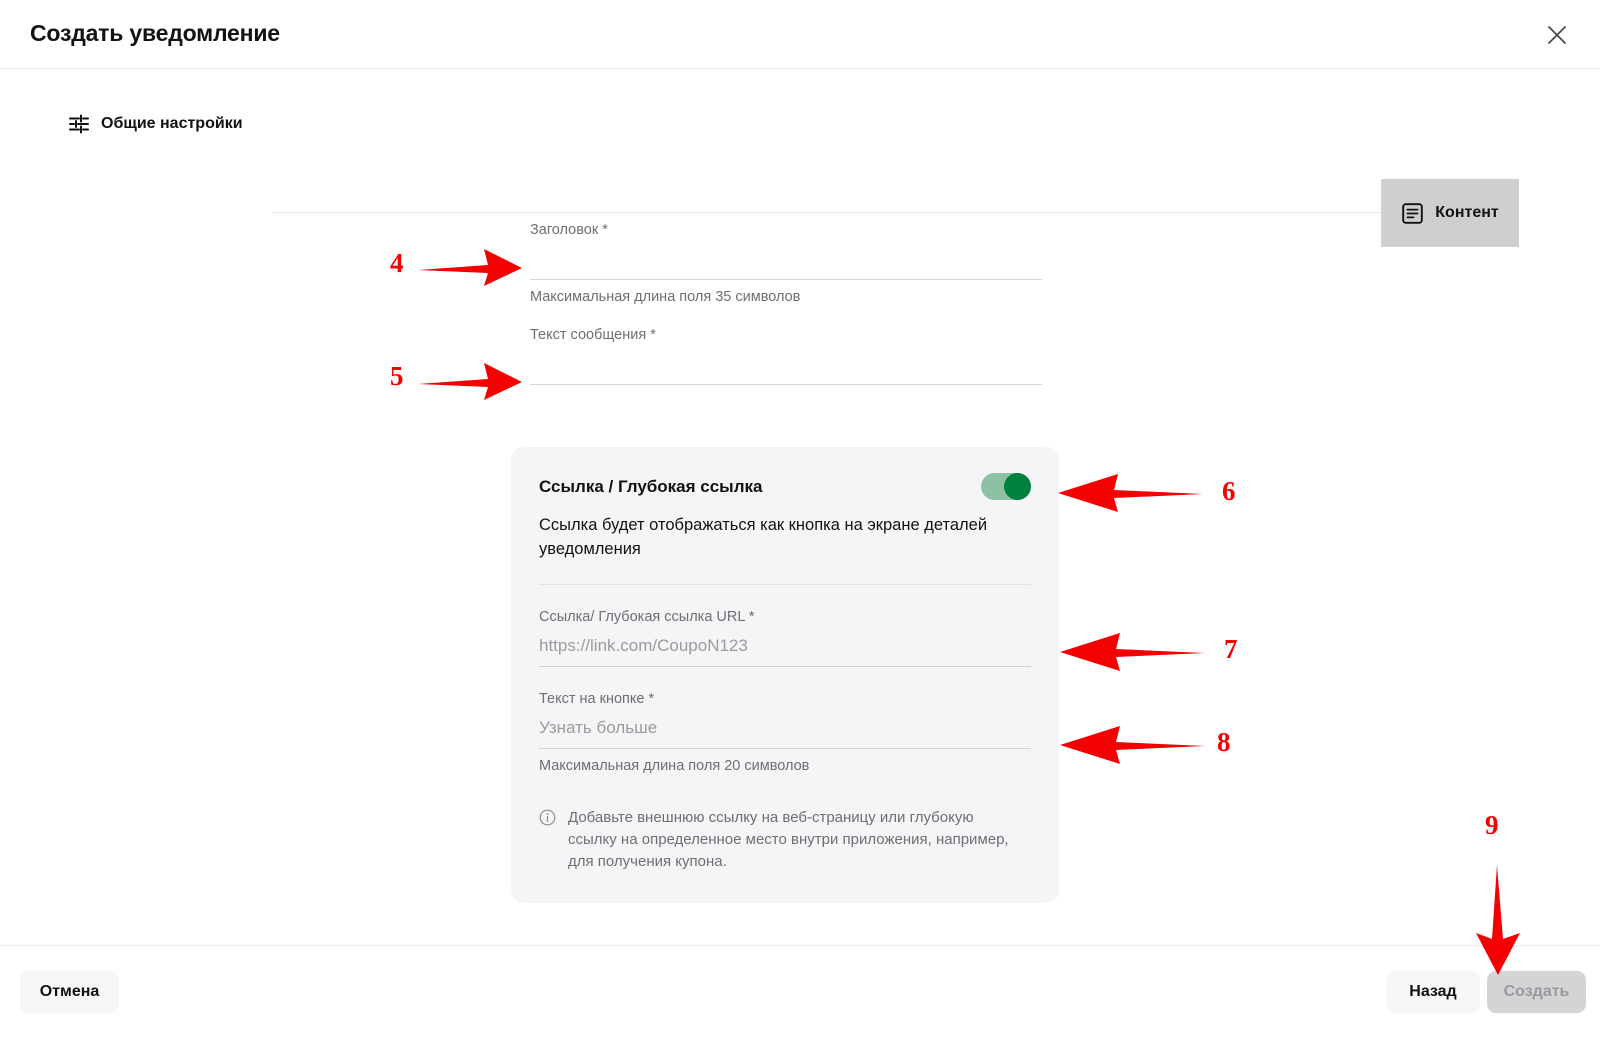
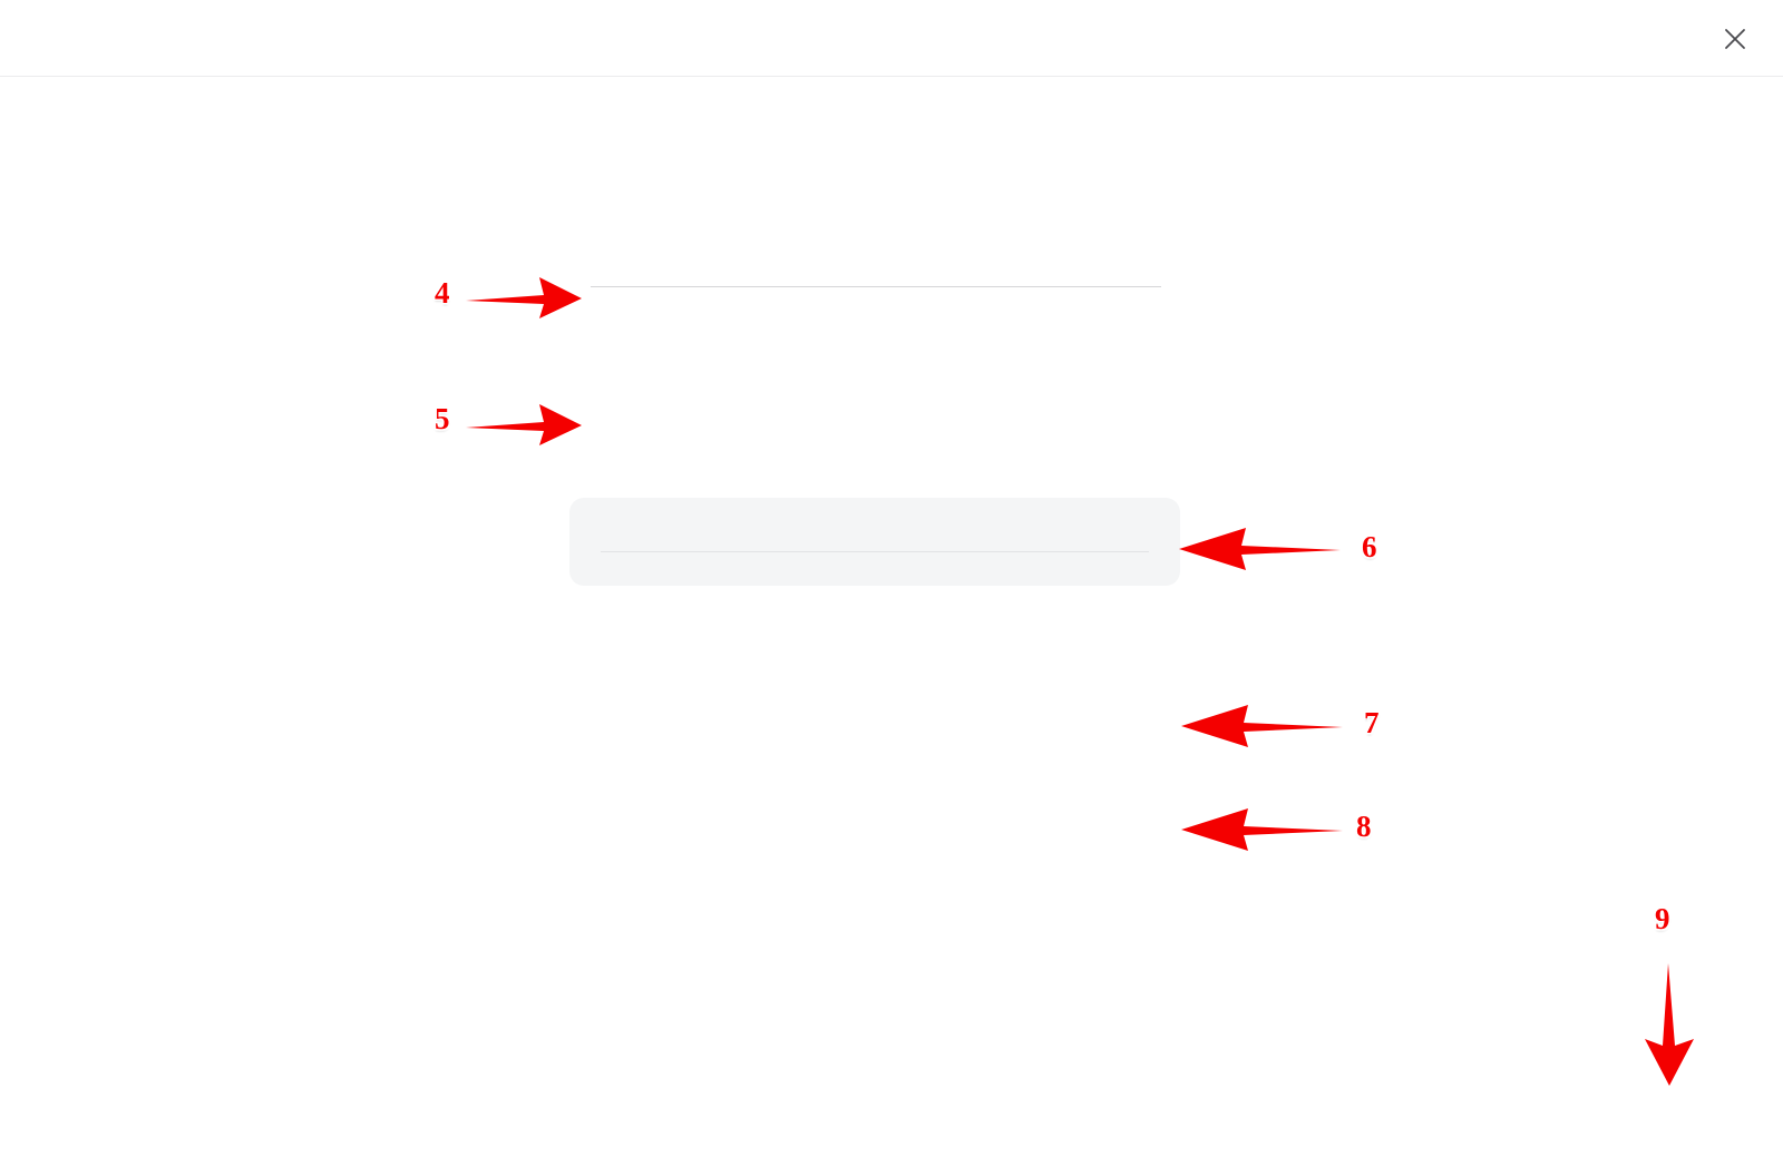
- Создать уведомление
- Общие настройки
- Контент
- Заголовок *
- Максимальная длина поля 35 символов
- Текст сообщения *
- Ссылка / Глубокая ссылка
- Ссылка будет отображаться как кнопка на экране деталей уведомления
- Ссылка/ Глубокая ссылка URL *
- https://link.com/CoupoN123
- Текст на кнопке *
- Узнать больше
- Максимальная длина поля 20 символов
- Добавьте внешнюю ссылку на веб-страницу или глубокую ссылку на определенное место внутри приложения, например, для получения купона.
- Отмена
- Назад
- Создать
  4
  5
  6
  7
  8
  9
